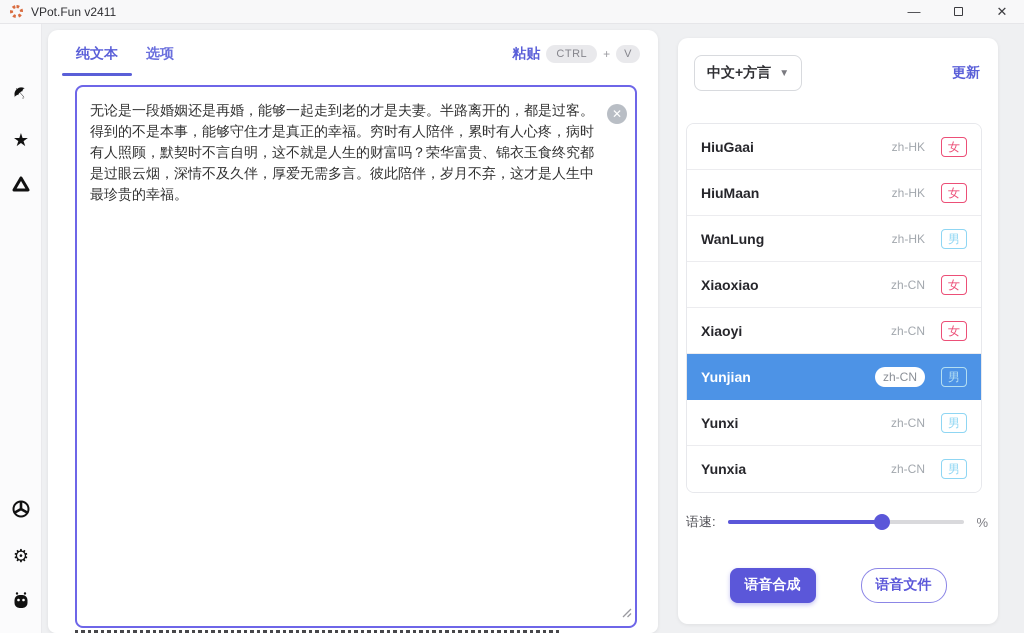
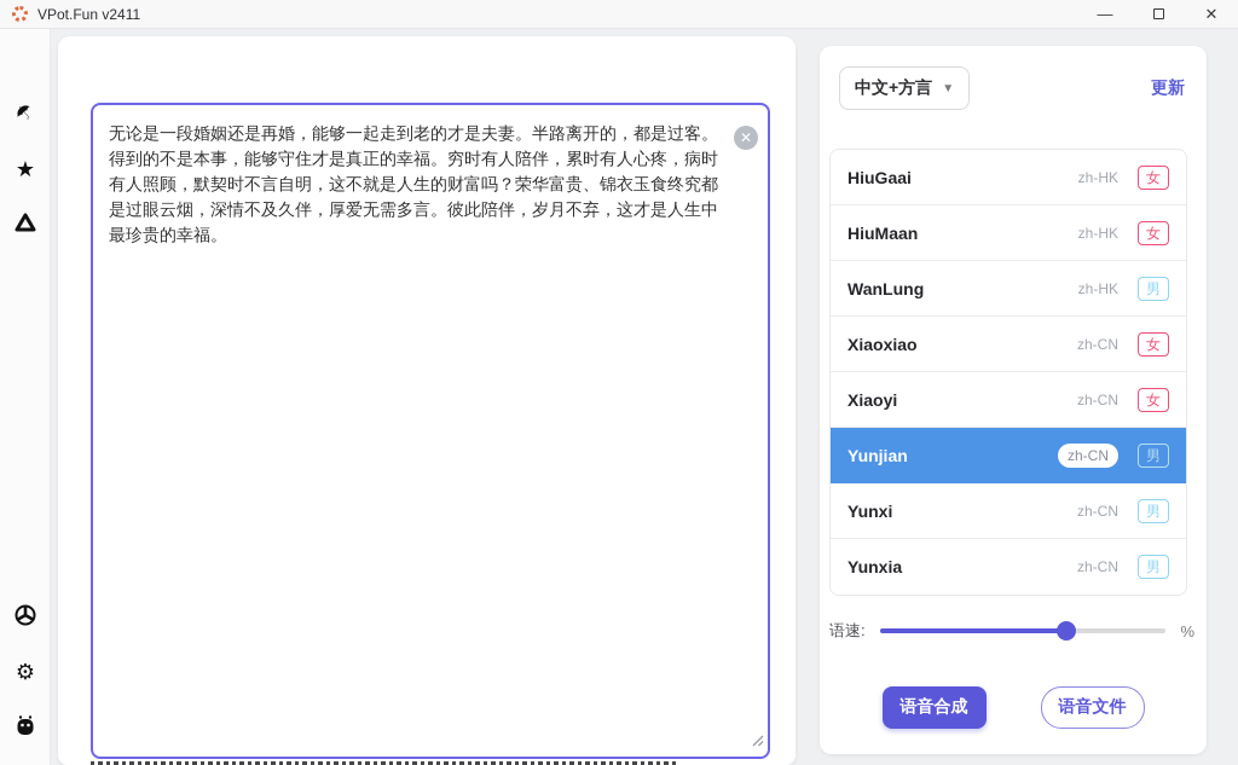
  VPot.Fun v2411
  —
  ✕
  ★
  ⚙
- 纯文本
- 选项
- 粘贴
- CTRL
- +
- V
  ✕
  中文+方言
  ▼
  更新
  HiuGaai
  zh-HK
  女
  HiuMaan
  zh-HK
  女
  WanLung
  zh-HK
  男
  Xiaoxiao
  zh-CN
  女
  Xiaoyi
  zh-CN
  女
  Yunjian
  zh-CN
  男
  Yunxi
  zh-CN
  男
  Yunxia
  zh-CN
  男
  语速:
  %
  语音合成
  语音文件
